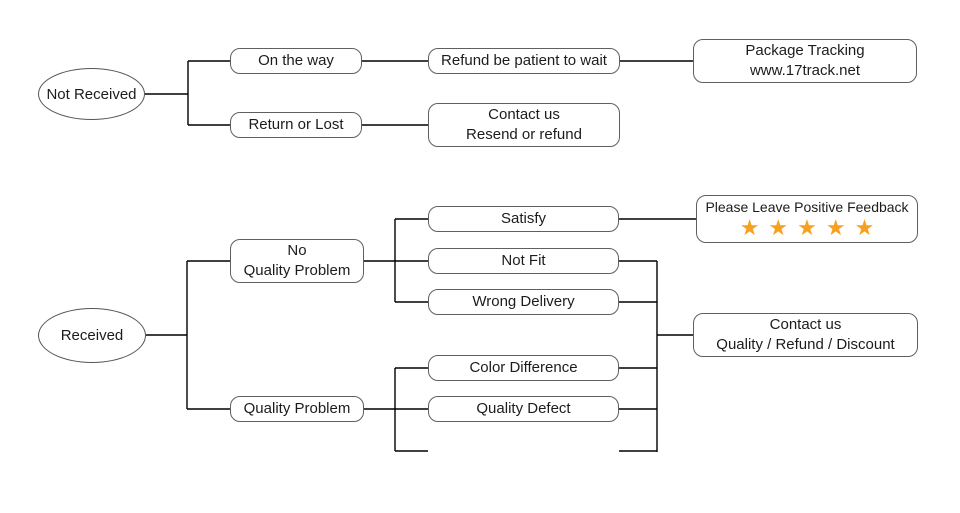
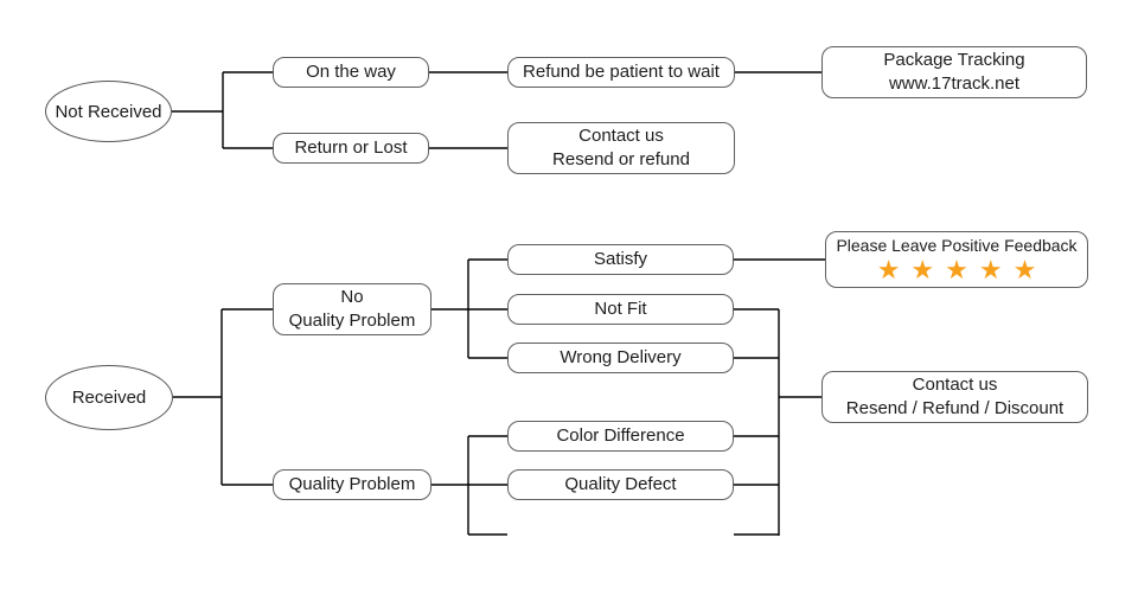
  Not Received
  On the way
  Refund be patient to wait
  Package Tracking
  www.17track.net
  Return or Lost
  Contact us
  Resend or refund
  Received
  No
  Quality Problem
  Quality Problem
  Satisfy
  Not Fit
  Wrong Delivery
  Color Difference
  Quality Defect
  Please Leave Positive Feedback
  ★★★★★
  Contact us
- Quality / Refund / Discount
+ Resend / Refund / Discount
